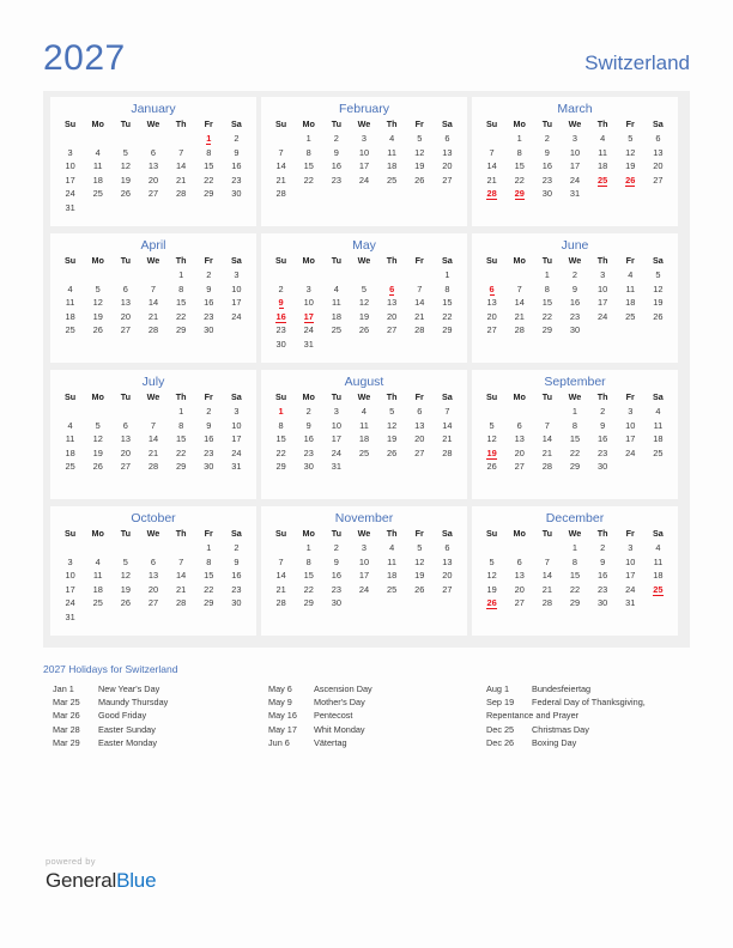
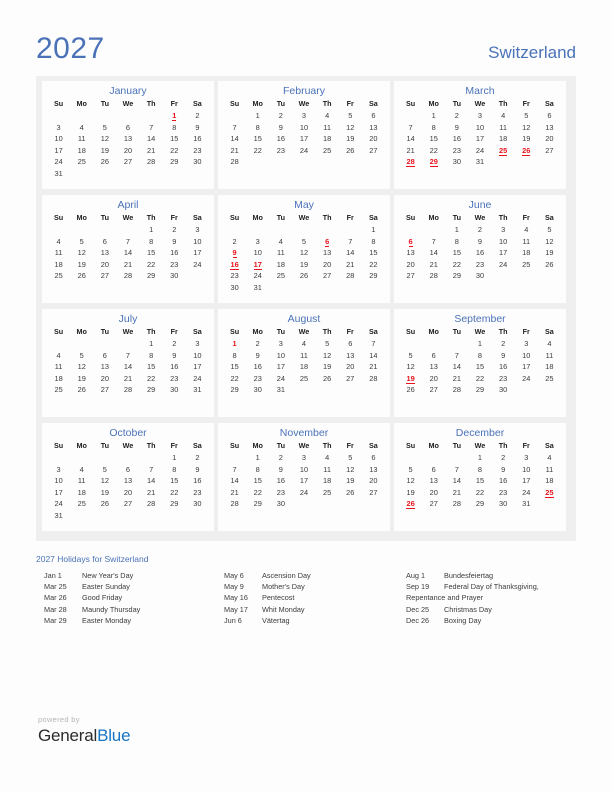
  2027
  Switzerland
  January
  Su	Mo	Tu	We	Th	Fr	Sa
  					1	2
  3	4	5	6	7	8	9
  10	11	12	13	14	15	16
  17	18	19	20	21	22	23
  24	25	26	27	28	29	30
  31
  February
  Su	Mo	Tu	We	Th	Fr	Sa
  	1	2	3	4	5	6
  7	8	9	10	11	12	13
  14	15	16	17	18	19	20
  21	22	23	24	25	26	27
  28
  March
  Su	Mo	Tu	We	Th	Fr	Sa
  	1	2	3	4	5	6
  7	8	9	10	11	12	13
  14	15	16	17	18	19	20
  21	22	23	24	25	26	27
  28	29	30	31
  April
  Su	Mo	Tu	We	Th	Fr	Sa
  				1	2	3
  4	5	6	7	8	9	10
  11	12	13	14	15	16	17
  18	19	20	21	22	23	24
  25	26	27	28	29	30
  May
  Su	Mo	Tu	We	Th	Fr	Sa
  						1
  2	3	4	5	6	7	8
  9	10	11	12	13	14	15
  16	17	18	19	20	21	22
  23	24	25	26	27	28	29
  30	31
  June
  Su	Mo	Tu	We	Th	Fr	Sa
  		1	2	3	4	5
  6	7	8	9	10	11	12
  13	14	15	16	17	18	19
  20	21	22	23	24	25	26
  27	28	29	30
  July
  Su	Mo	Tu	We	Th	Fr	Sa
  				1	2	3
  4	5	6	7	8	9	10
  11	12	13	14	15	16	17
  18	19	20	21	22	23	24
  25	26	27	28	29	30	31
  August
  Su	Mo	Tu	We	Th	Fr	Sa
  1	2	3	4	5	6	7
  8	9	10	11	12	13	14
  15	16	17	18	19	20	21
  22	23	24	25	26	27	28
  29	30	31
  September
  Su	Mo	Tu	We	Th	Fr	Sa
  			1	2	3	4
  5	6	7	8	9	10	11
  12	13	14	15	16	17	18
  19	20	21	22	23	24	25
  26	27	28	29	30
  October
  Su	Mo	Tu	We	Th	Fr	Sa
  					1	2
  3	4	5	6	7	8	9
  10	11	12	13	14	15	16
  17	18	19	20	21	22	23
  24	25	26	27	28	29	30
  31
  November
  Su	Mo	Tu	We	Th	Fr	Sa
  	1	2	3	4	5	6
  7	8	9	10	11	12	13
  14	15	16	17	18	19	20
  21	22	23	24	25	26	27
  28	29	30
  December
  Su	Mo	Tu	We	Th	Fr	Sa
  			1	2	3	4
  5	6	7	8	9	10	11
  12	13	14	15	16	17	18
  19	20	21	22	23	24	25
  26	27	28	29	30	31
  2027 Holidays for Switzerland
  Jan 1
  New Year's Day
  Mar 25
- Maundy Thursday
+ Easter Sunday
  Mar 26
  Good Friday
  Mar 28
- Easter Sunday
+ Maundy Thursday
  Mar 29
  Easter Monday
  May 6
  Ascension Day
  May 9
  Mother's Day
  May 16
  Pentecost
  May 17
  Whit Monday
  Jun 6
  Vätertag
  Aug 1
  Bundesfeiertag
  Sep 19
  Federal Day of Thanksgiving,
  Repentance and Prayer
  Dec 25
  Christmas Day
  Dec 26
  Boxing Day
  powered by
  GeneralBlue
